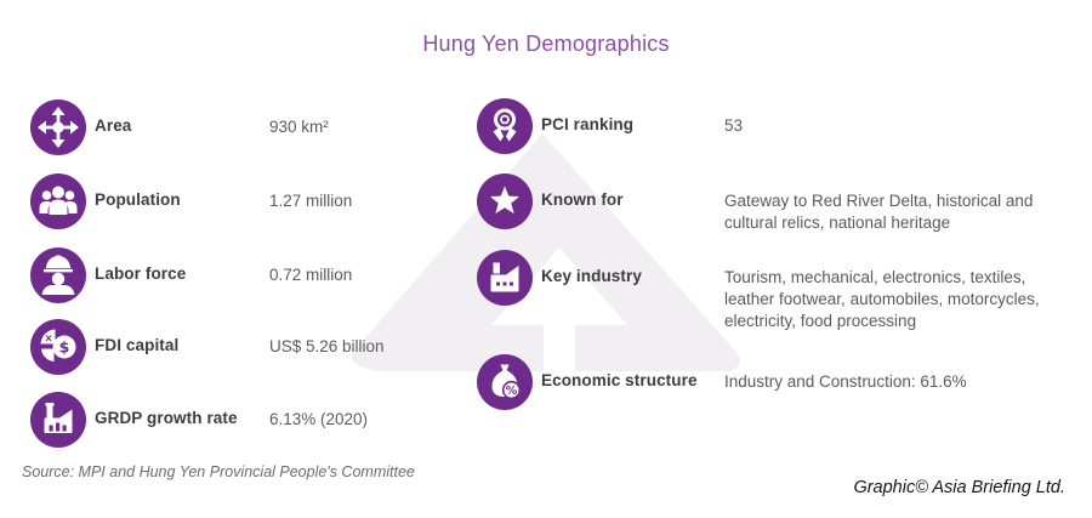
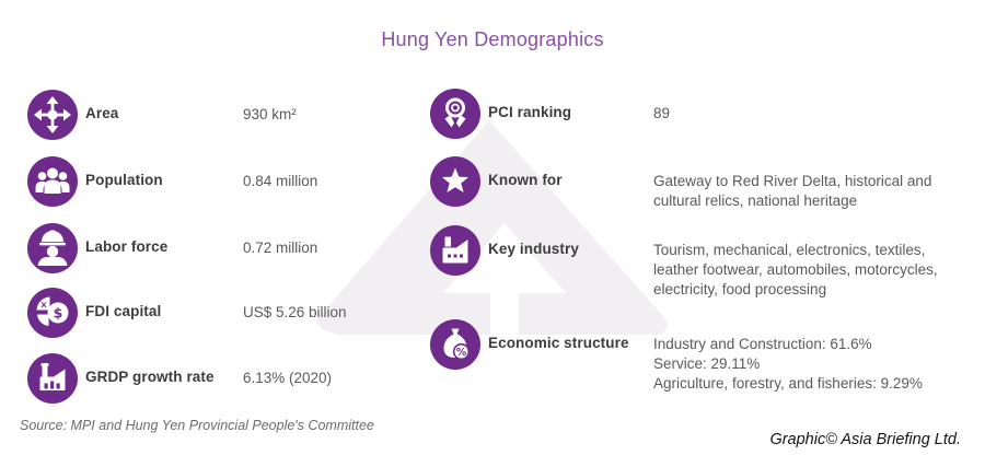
  Hung Yen Demographics
  Area
  930 km²
  Population
- 1.27 million
+ 0.84 million
  Labor force
  0.72 million
  $
  ×
  FDI capital
  US$ 5.26 billion
  GRDP growth rate
  6.13% (2020)
  PCI ranking
- 53
+ 89
  Known for
  Gateway to Red River Delta, historical and cultural relics, national heritage
  Key industry
  Tourism, mechanical, electronics, textiles, leather footwear, automobiles, motorcycles, electricity, food processing
  %
  Economic structure
  Industry and Construction: 61.6%
+ Service: 29.11%
+ Agriculture, forestry, and fisheries: 9.29%
  Source: MPI and Hung Yen Provincial People's Committee
  Graphic© Asia Briefing Ltd.
